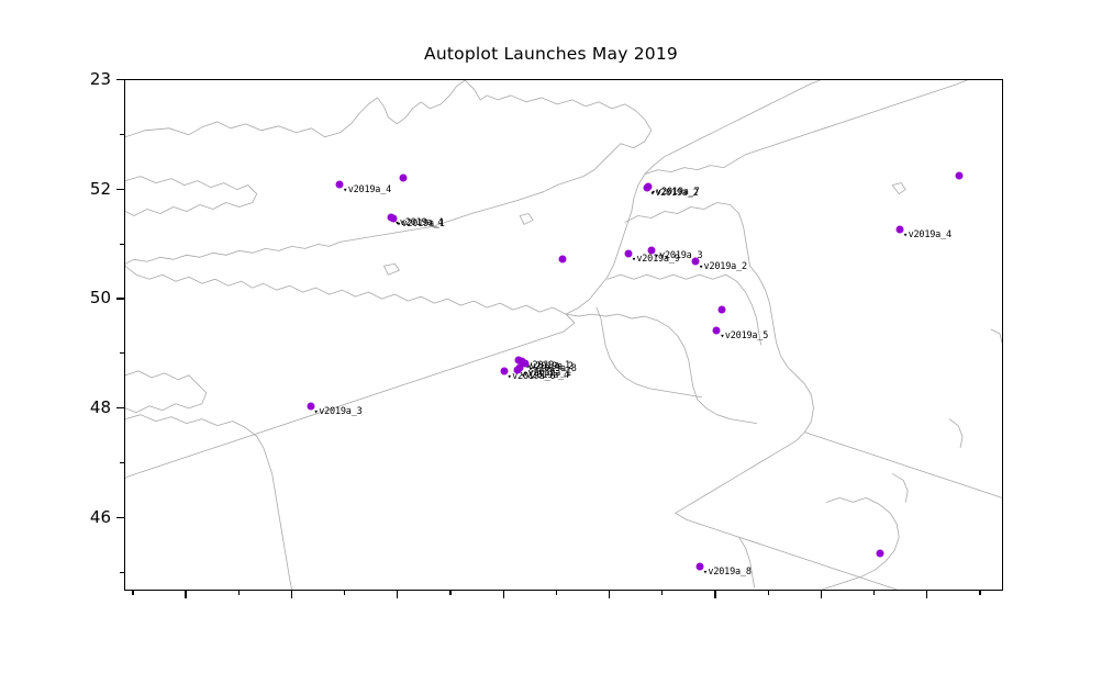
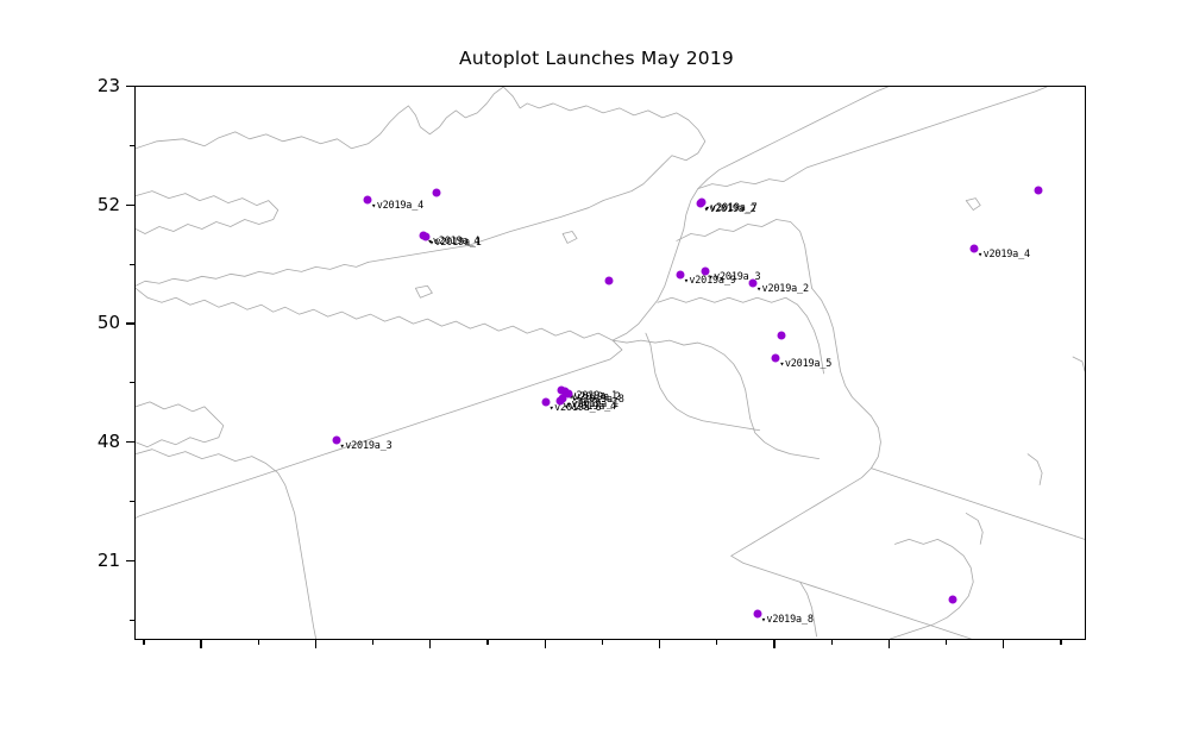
  Autoplot Launches May 2019
  v2019a_4
  v2019a_4
  v2019a_1
  v2019a_7
  v2019a_2
  v2019a_4
  v2019a_9
  v2019a_3
  v2019a_2
  v2019a_5
  v2019a_6
  v2019a_1
  v2019a_2
  v2019a_8
  v2019a_1
  v2019a_4
  v2019a_3
  v2019a_8
- 46
+ 21
  48
  50
  52
  23
